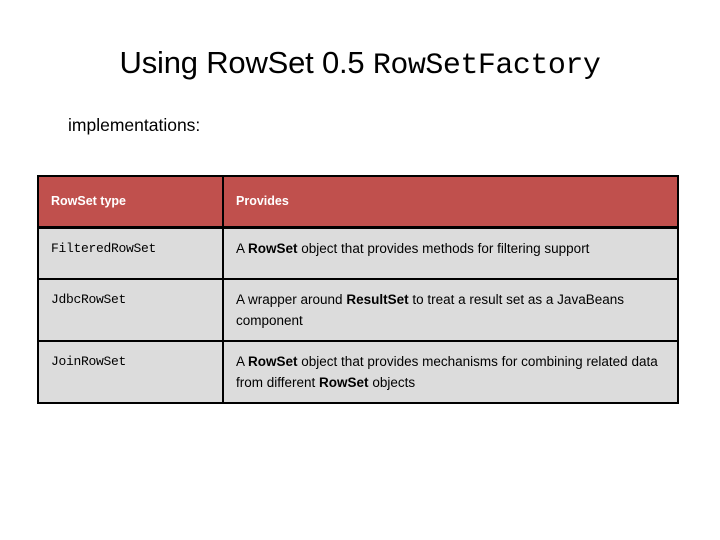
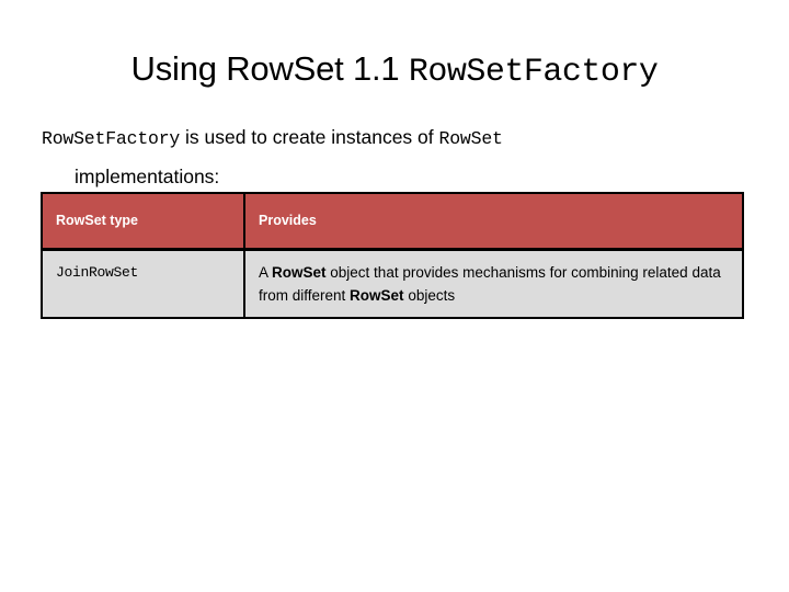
- Using RowSet 0.5 RowSetFactory
+ Using RowSet 1.1 RowSetFactory
+ RowSetFactory is used to create instances of RowSet
  implementations:
  RowSet type	Provides
- FilteredRowSet	A RowSet object that provides methods for filtering support
- JdbcRowSet	A wrapper around ResultSet to treat a result set as a JavaBeans component
  JoinRowSet	A RowSet object that provides mechanisms for combining related data from different RowSet objects
